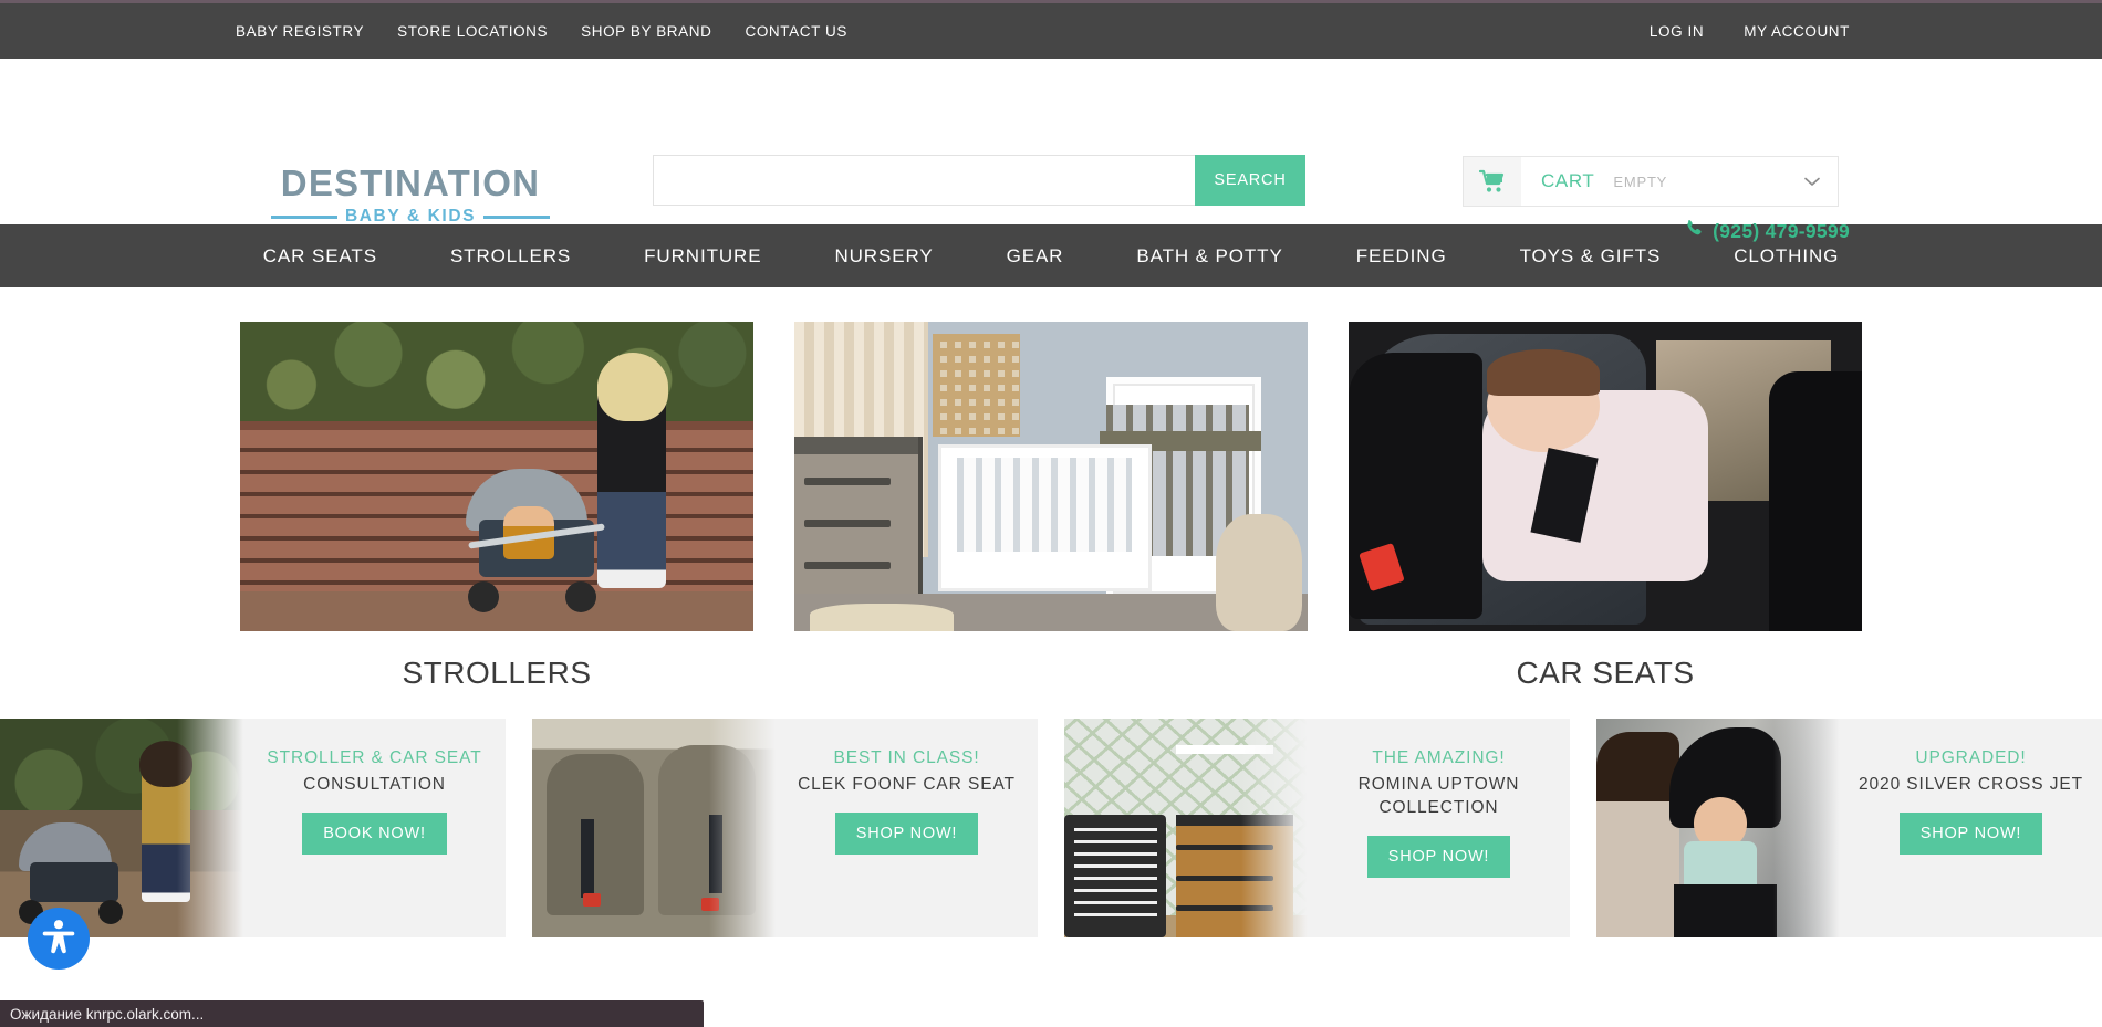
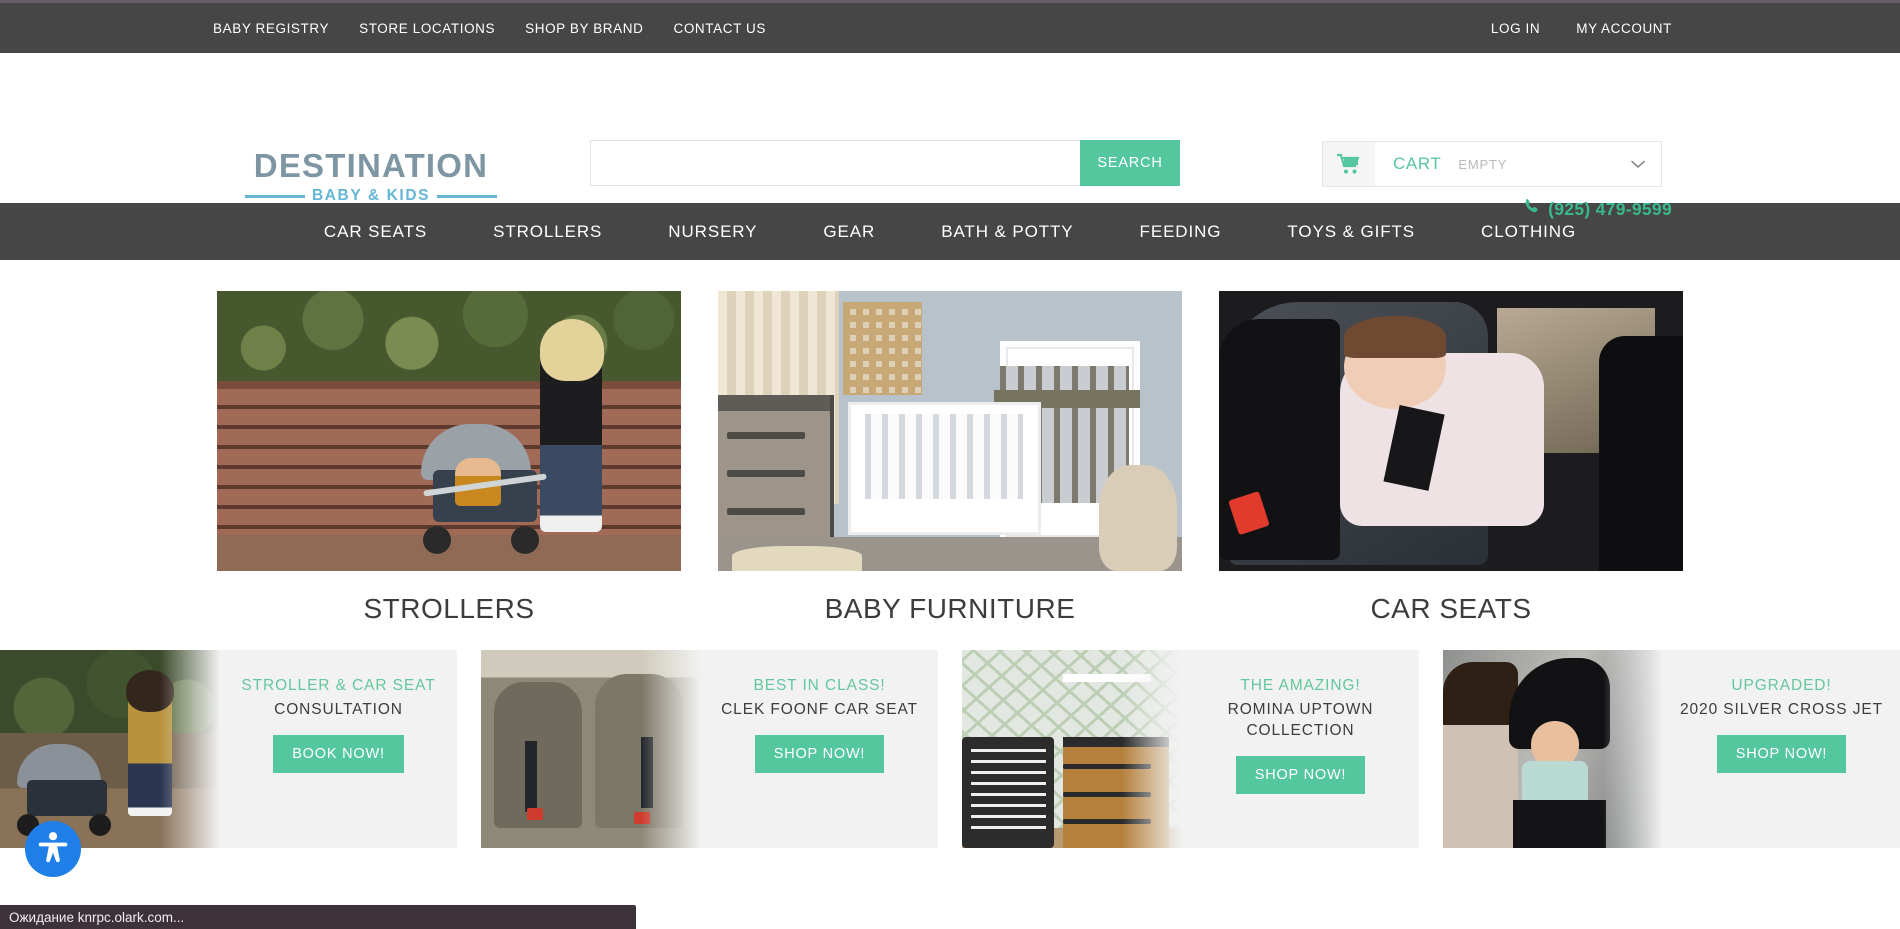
  BABY REGISTRY
  STORE LOCATIONS
  SHOP BY BRAND
  CONTACT US
  LOG IN
  MY ACCOUNT
  DESTINATION
  BABY & KIDS
  SEARCH
  CART
  EMPTY
  (925) 479-9599
  CAR SEATS
  STROLLERS
- FURNITURE
  NURSERY
  GEAR
  BATH & POTTY
  FEEDING
  TOYS & GIFTS
  CLOTHING
  STROLLERS
+ BABY FURNITURE
  CAR SEATS
  STROLLER & CAR SEAT
  CONSULTATION
  BOOK NOW!
  BEST IN CLASS!
  CLEK FOONF CAR SEAT
  SHOP NOW!
  THE AMAZING!
  ROMINA UPTOWN COLLECTION
  SHOP NOW!
  UPGRADED!
  2020 SILVER CROSS JET
  SHOP NOW!
  Ожидание knrpc.olark.com...
